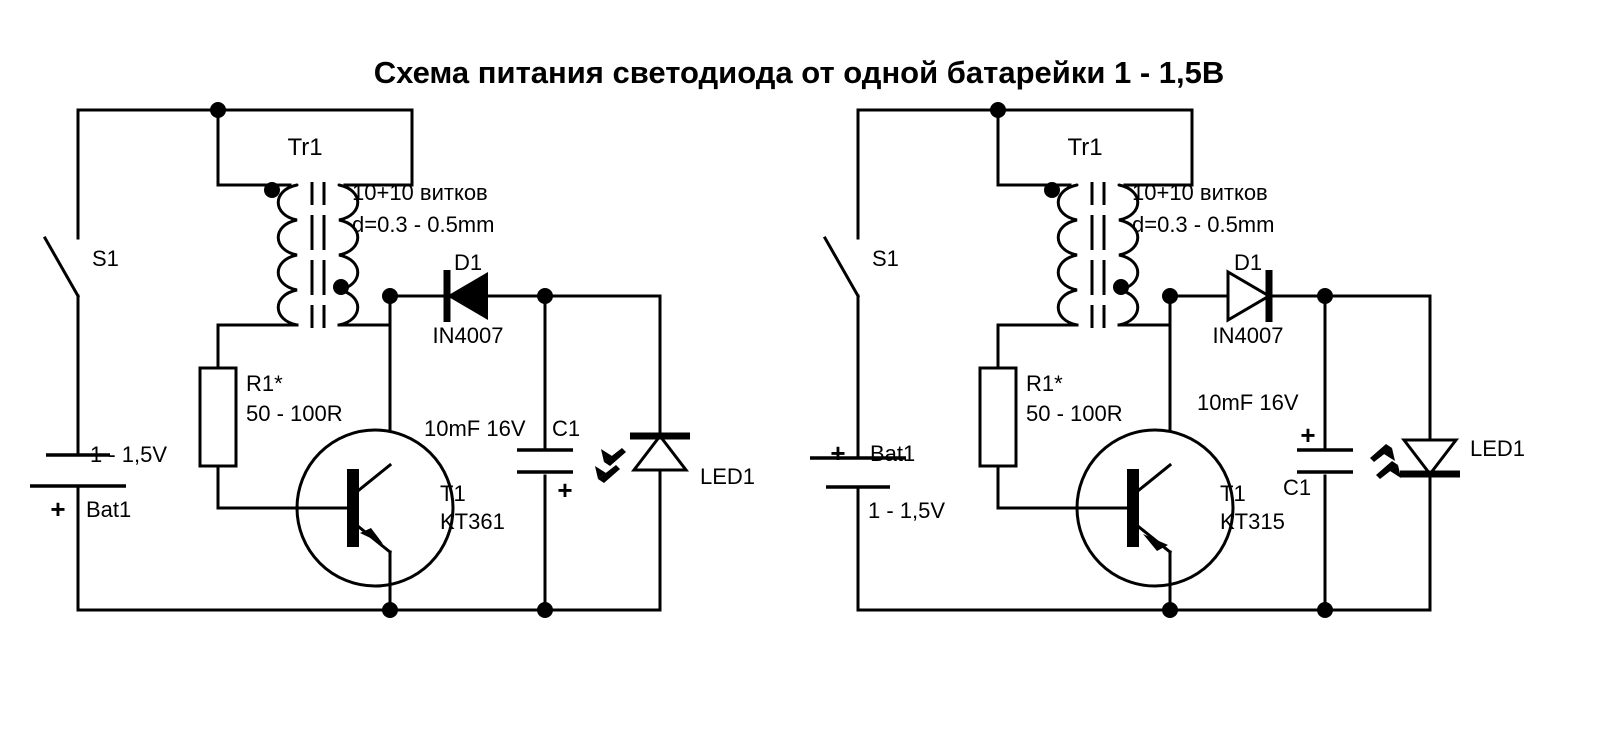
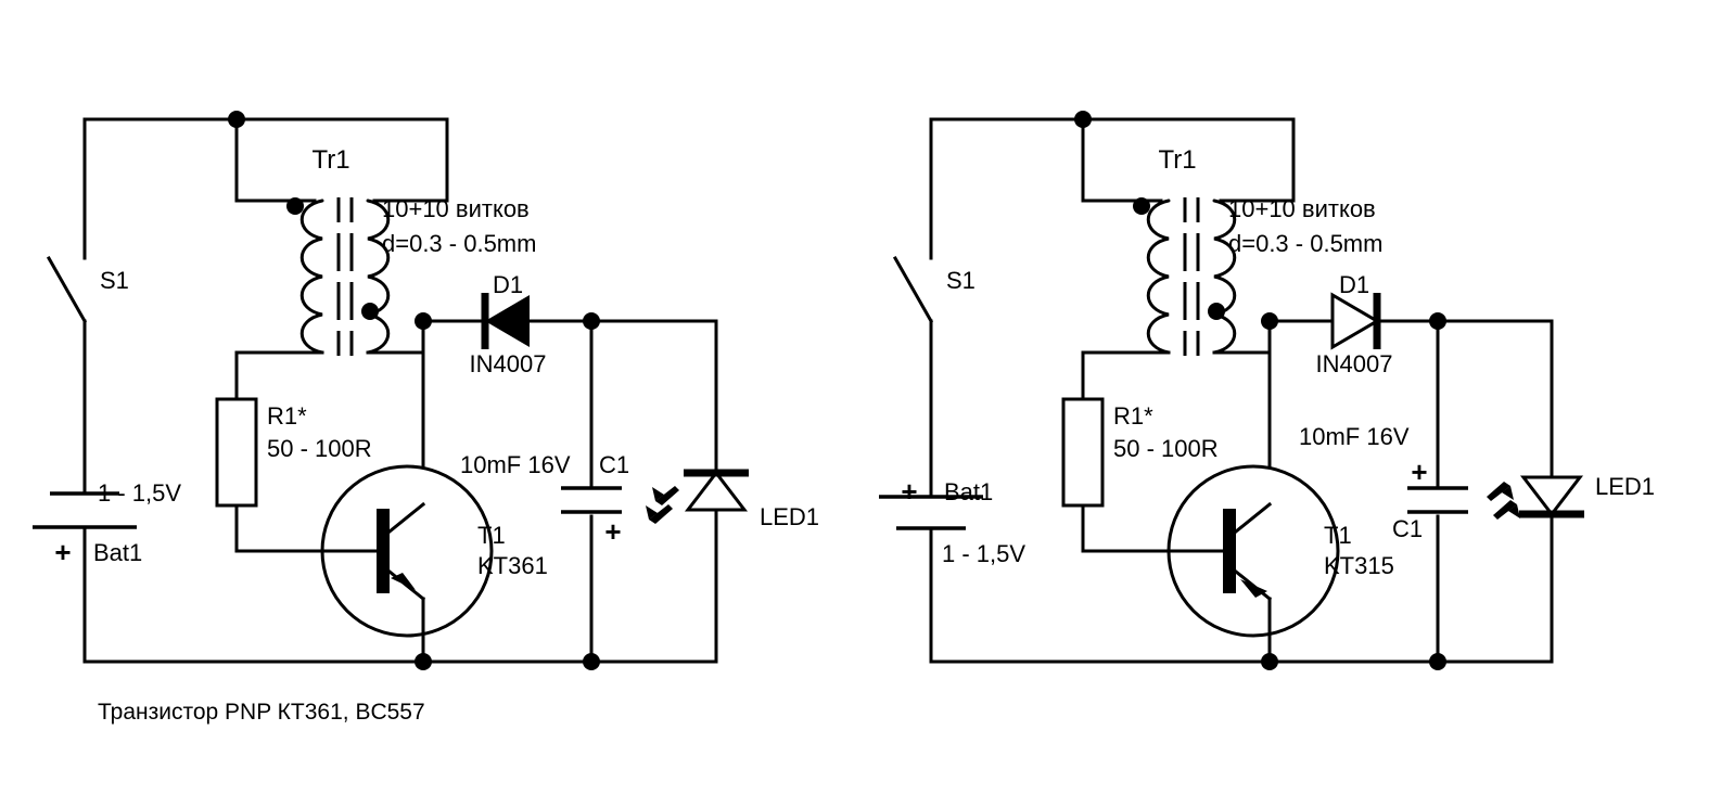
- Схема питания светодиода от одной батарейки 1 - 1,5В
  S1
  1 - 1,5V
  +
  Bat1
  Tr1
  10+10 витков
  d=0.3 - 0.5mm
  D1
  IN4007
  10mF 16V
  C1
  +
  LED1
  R1*
  50 - 100R
  T1
  KT361
+ Транзистор PNP КТ361, BC557
  S1
  +
  Bat1
  1 - 1,5V
  Tr1
  10+10 витков
  d=0.3 - 0.5mm
  D1
  IN4007
  10mF 16V
  +
  C1
  LED1
  R1*
  50 - 100R
  T1
  KT315
